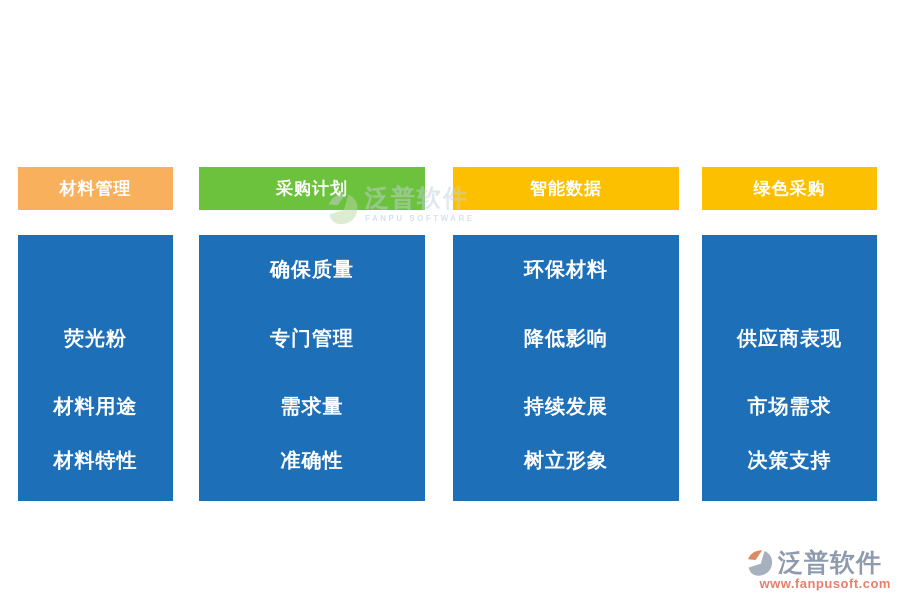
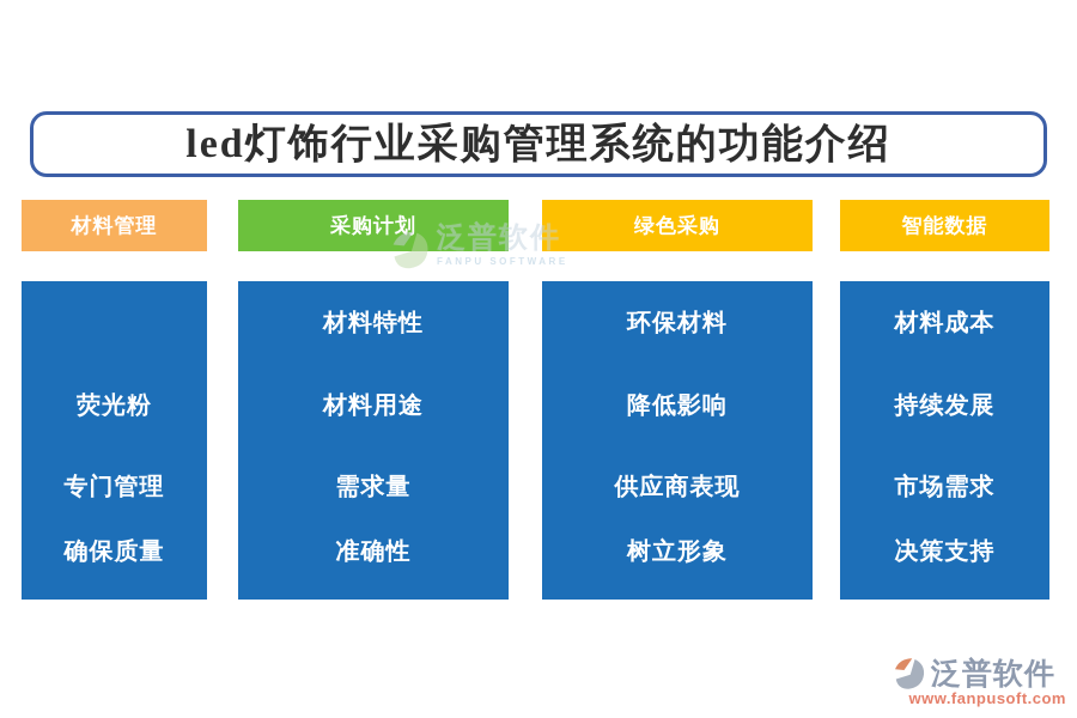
+ led灯饰行业采购管理系统的功能介绍
  材料管理
  荧光粉
- 材料用途
+ 专门管理
- 材料特性
+ 确保质量
  采购计划
- 确保质量
+ 材料特性
- 专门管理
+ 材料用途
  需求量
  准确性
- 智能数据
+ 绿色采购
  环保材料
  降低影响
- 持续发展
+ 供应商表现
  树立形象
- 绿色采购
+ 智能数据
+ 材料成本
- 供应商表现
+ 持续发展
  市场需求
  决策支持
  泛普软件
  FANPU SOFTWARE
  泛普软件
  www.fanpusoft.com
